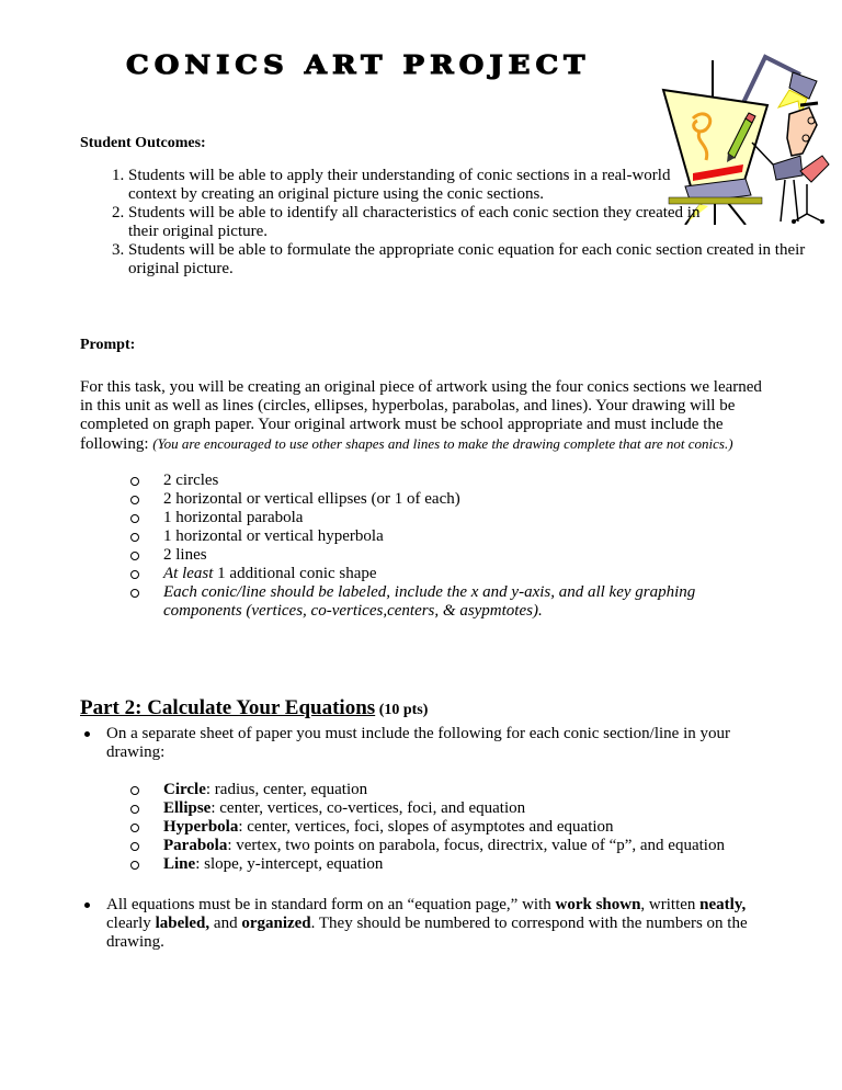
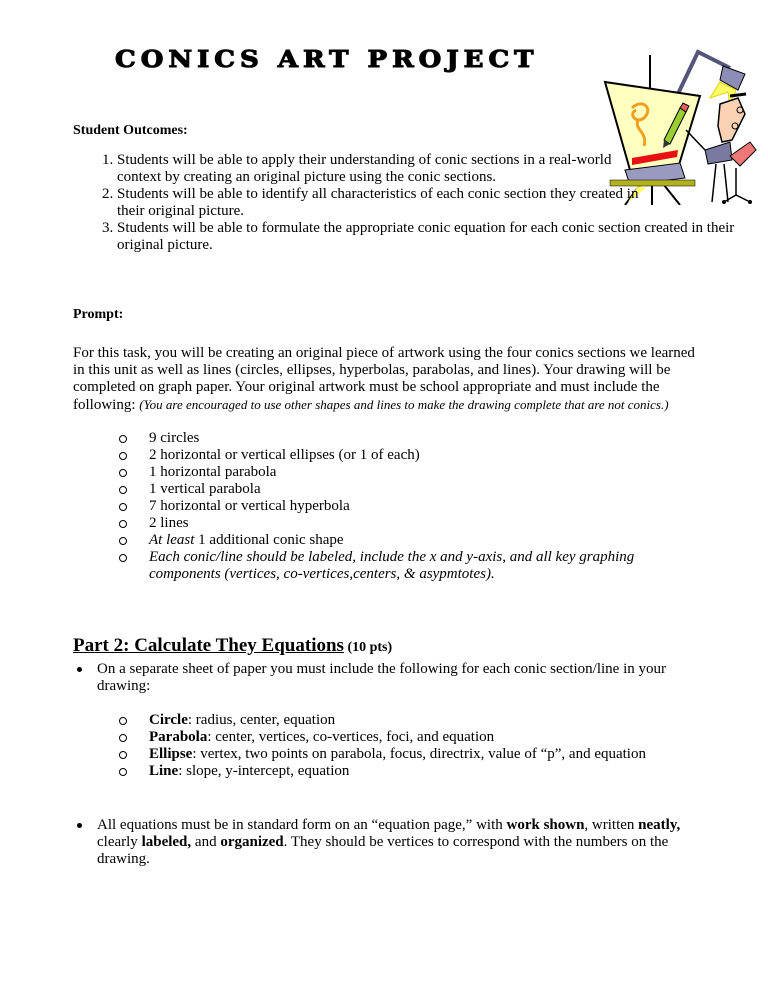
  CONICS ART PROJECT
  Student Outcomes:
  Students will be able to apply their understanding of conic sections in a real-world context by creating an original picture using the conic sections.
  Students will be able to identify all characteristics of each conic section they created in their original picture.
  Students will be able to formulate the appropriate conic equation for each conic section created in their original picture.
  Prompt:
  For this task, you will be creating an original piece of artwork using the four conics sections we learned in this unit as well as lines (circles, ellipses, hyperbolas, parabolas, and lines). Your drawing will be completed on graph paper. Your original artwork must be school appropriate and must include the following: (You are encouraged to use other shapes and lines to make the drawing complete that are not conics.)
- 2 circles
+ 9 circles
  2 horizontal or vertical ellipses (or 1 of each)
  1 horizontal parabola
+ 1 vertical parabola
- 1 horizontal or vertical hyperbola
+ 7 horizontal or vertical hyperbola
  2 lines
  At least 1 additional conic shape
  Each conic/line should be labeled, include the x and y-axis, and all key graphing components (vertices, co-vertices,centers, & asypmtotes).
- Part 2: Calculate Your Equations (10 pts)
+ Part 2: Calculate They Equations (10 pts)
  On a separate sheet of paper you must include the following for each conic section/line in your drawing:
  Circle: radius, center, equation
- Ellipse: center, vertices, co-vertices, foci, and equation
+ Parabola: center, vertices, co-vertices, foci, and equation
- Hyperbola: center, vertices, foci, slopes of asymptotes and equation
- Parabola: vertex, two points on parabola, focus, directrix, value of “p”, and equation
+ Ellipse: vertex, two points on parabola, focus, directrix, value of “p”, and equation
  Line: slope, y-intercept, equation
- All equations must be in standard form on an “equation page,” with work shown, written neatly, clearly labeled, and organized. They should be numbered to correspond with the numbers on the drawing.
+ All equations must be in standard form on an “equation page,” with work shown, written neatly, clearly labeled, and organized. They should be vertices to correspond with the numbers on the drawing.
